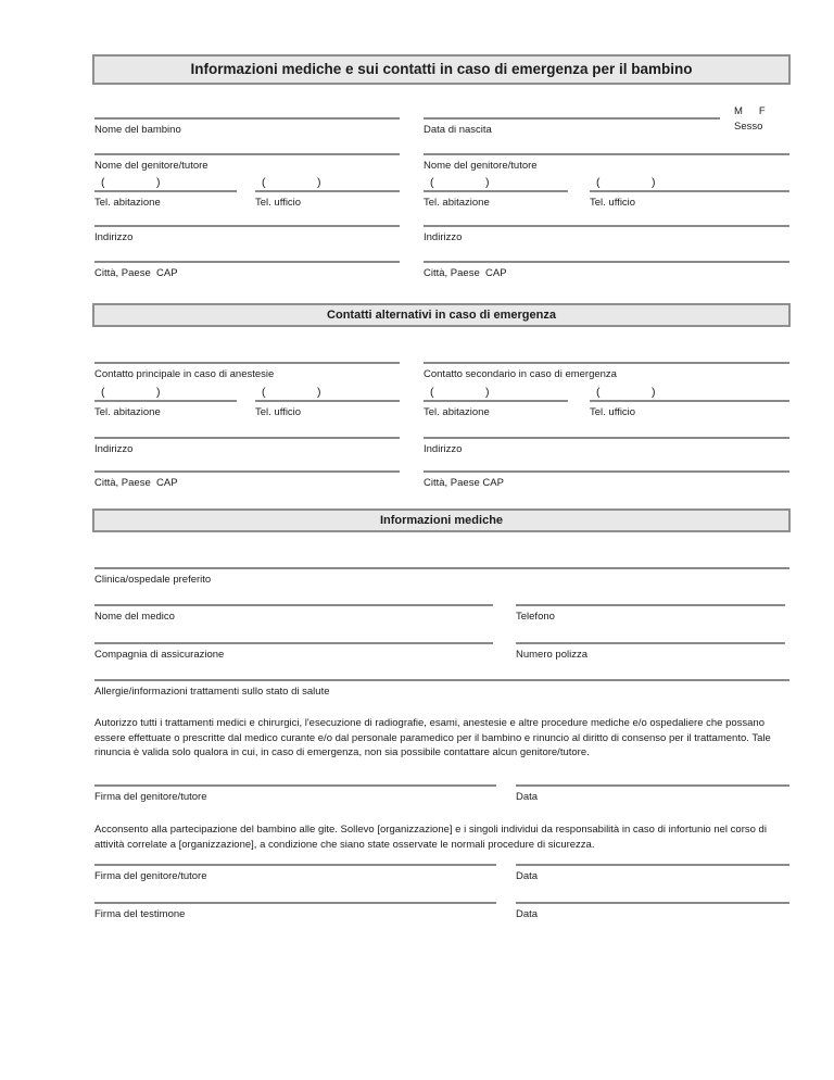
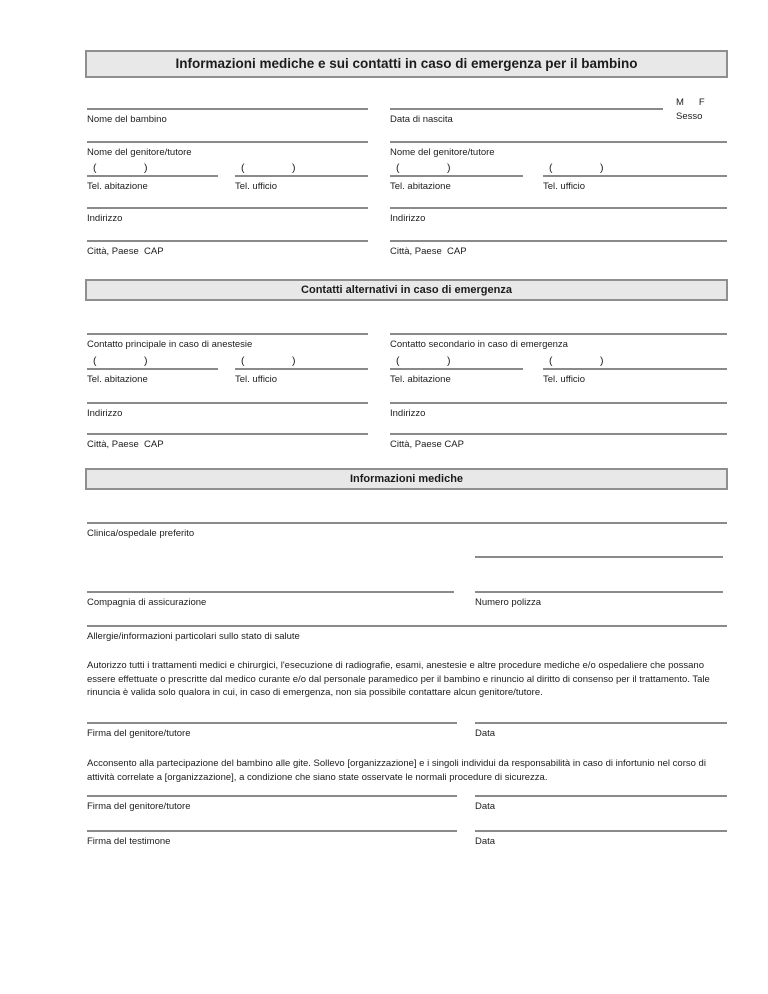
  Informazioni mediche e sui contatti in caso di emergenza per il bambino
  Nome del bambino
  Data di nascita
  M F
  Sesso
  Nome del genitore/tutore
  Nome del genitore/tutore
  (
  )
  Tel. abitazione
  (
  )
  Tel. ufficio
  (
  )
  Tel. abitazione
  (
  )
  Tel. ufficio
  Indirizzo
  Indirizzo
  Città, Paese CAP
  Città, Paese CAP
  Contatti alternativi in caso di emergenza
  Contatto principale in caso di anestesie
  Contatto secondario in caso di emergenza
  (
  )
  Tel. abitazione
  (
  )
  Tel. ufficio
  (
  )
  Tel. abitazione
  (
  )
  Tel. ufficio
  Indirizzo
  Indirizzo
  Città, Paese CAP
  Città, Paese CAP
  Informazioni mediche
  Clinica/ospedale preferito
- Nome del medico
- Telefono
  Compagnia di assicurazione
  Numero polizza
- Allergie/informazioni trattamenti sullo stato di salute
+ Allergie/informazioni particolari sullo stato di salute
  Autorizzo tutti i trattamenti medici e chirurgici, l'esecuzione di radiografie, esami, anestesie e altre procedure mediche e/o ospedaliere che possano essere effettuate o prescritte dal medico curante e/o dal personale paramedico per il bambino e rinuncio al diritto di consenso per il trattamento. Tale rinuncia è valida solo qualora in cui, in caso di emergenza, non sia possibile contattare alcun genitore/tutore.
  Firma del genitore/tutore
  Data
  Acconsento alla partecipazione del bambino alle gite. Sollevo [organizzazione] e i singoli individui da responsabilità in caso di infortunio nel corso di attività correlate a [organizzazione], a condizione che siano state osservate le normali procedure di sicurezza.
  Firma del genitore/tutore
  Data
  Firma del testimone
  Data
